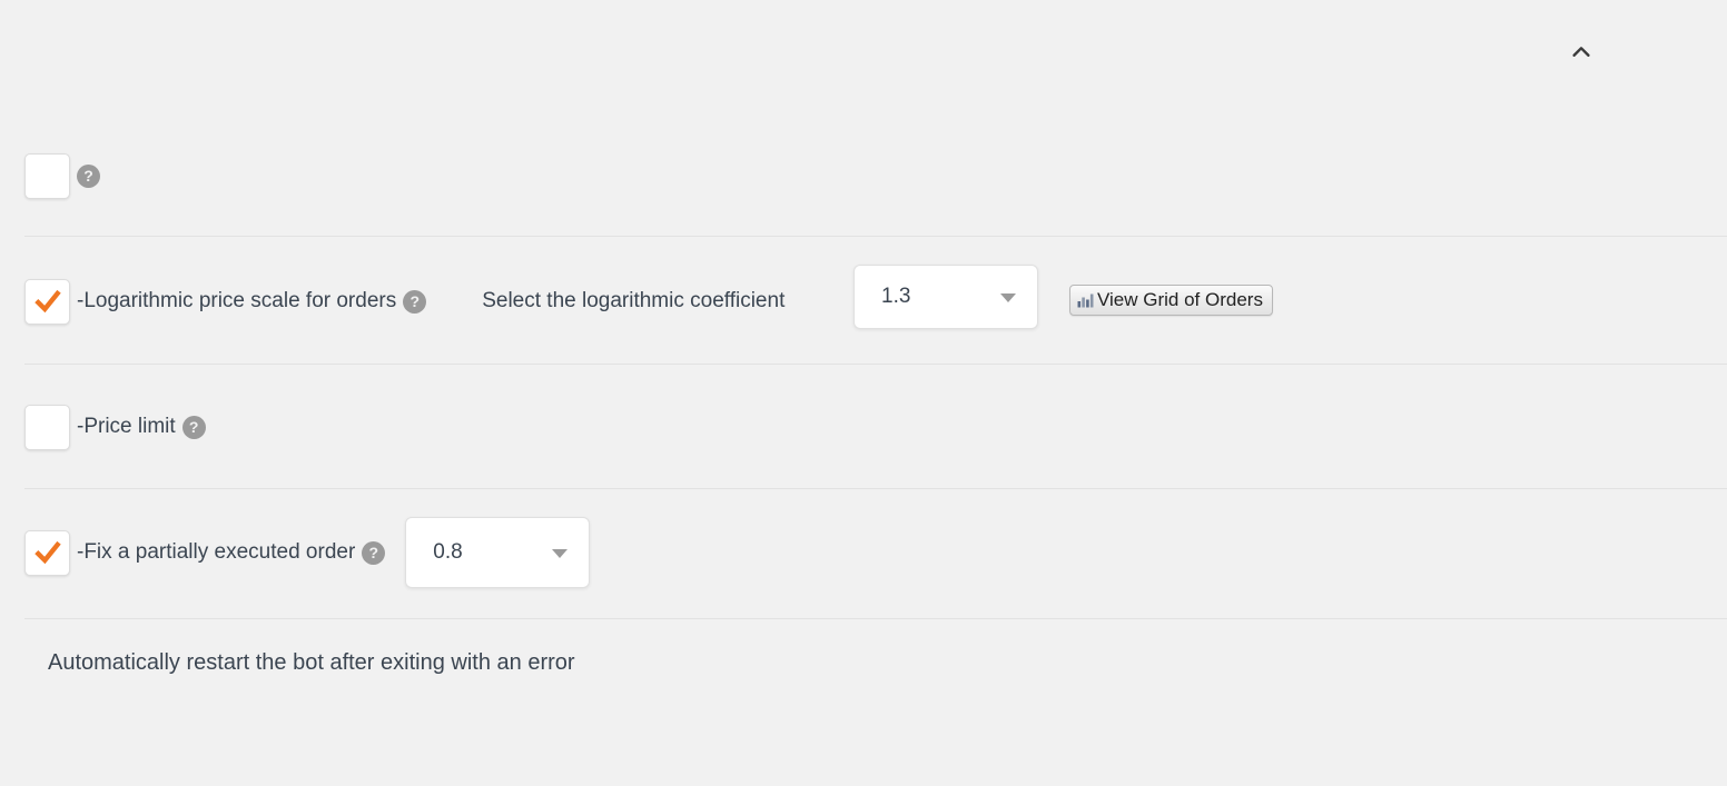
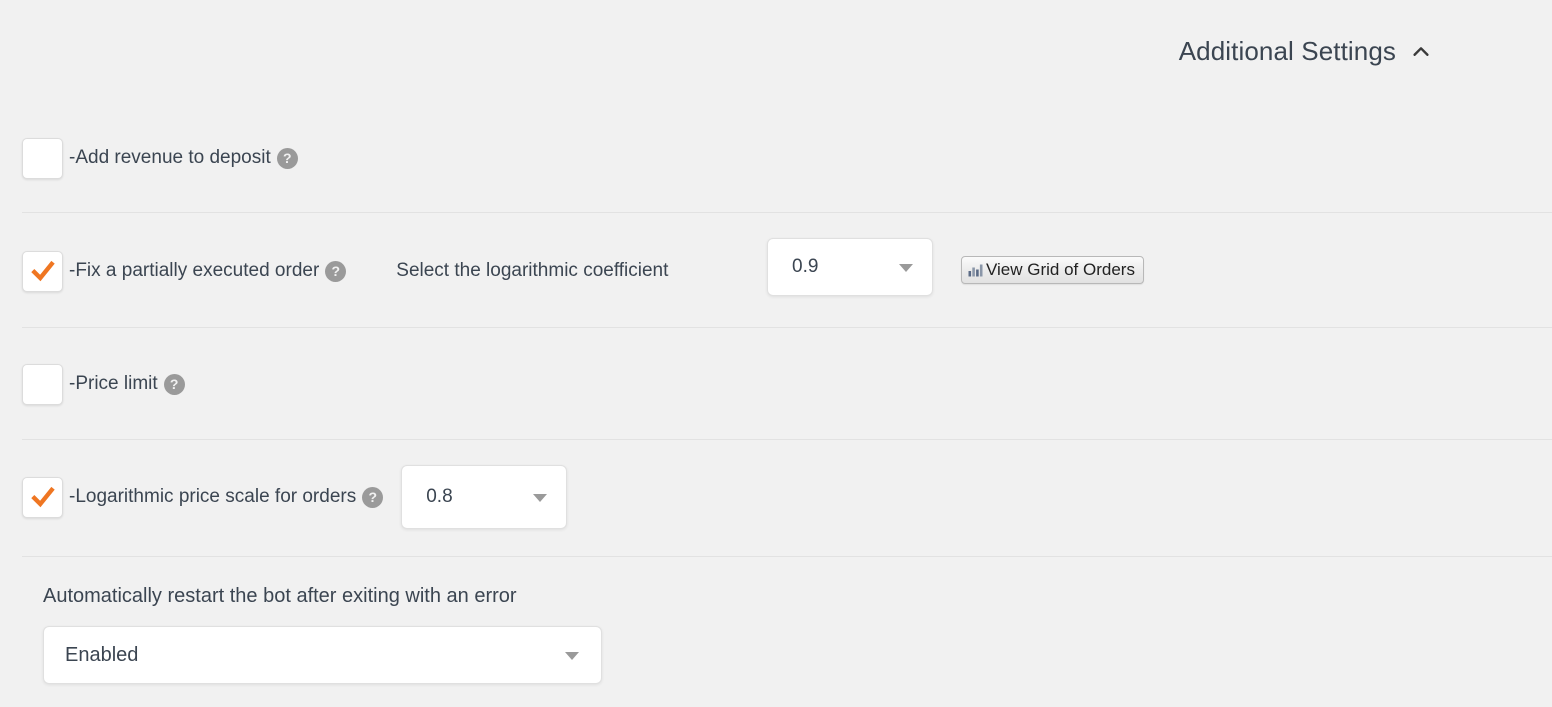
+ Additional Settings
+ -Add revenue to deposit
  ?
- -Logarithmic price scale for orders
+ -Fix a partially executed order
  ?
  Select the logarithmic coefficient
- 1.3
+ 0.9
  View Grid of Orders
  -Price limit
  ?
- -Fix a partially executed order
+ -Logarithmic price scale for orders
  ?
  0.8
  Automatically restart the bot after exiting with an error
+ Enabled
